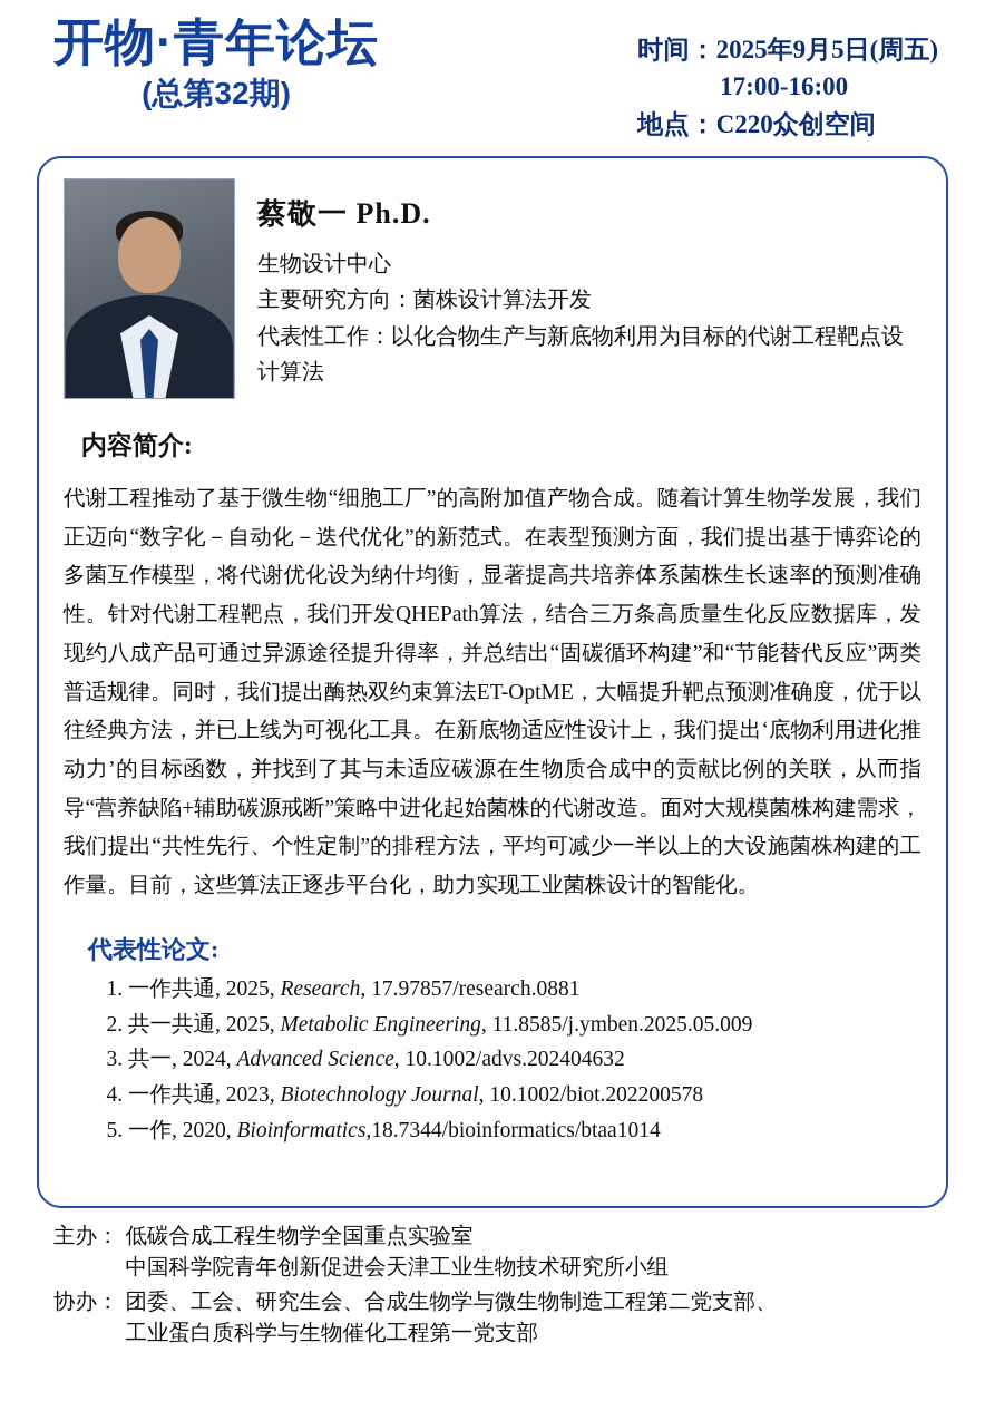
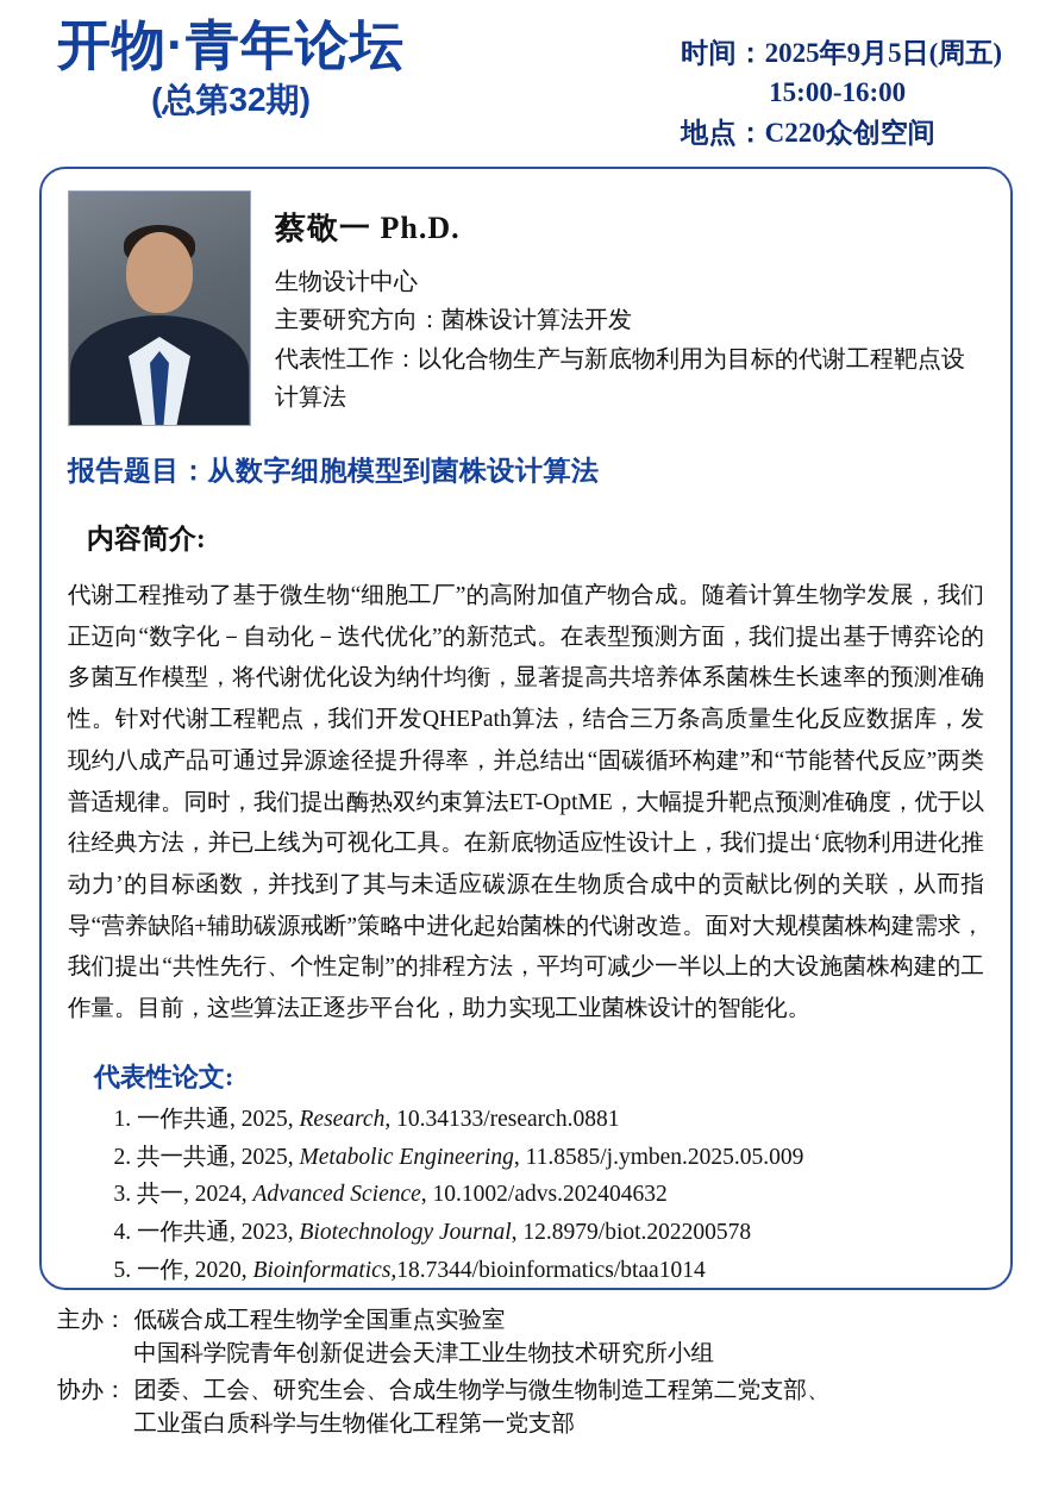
  开物·青年论坛
  (总第32期)
  时间：2025年9月5日(周五)
- 17:00-16:00
+ 15:00-16:00
  地点：C220众创空间
  蔡敬一 Ph.D.
  生物设计中心
  主要研究方向：菌株设计算法开发
  代表性工作：以化合物生产与新底物利用为目标的代谢工程靶点设计算法
+ 报告题目：从数字细胞模型到菌株设计算法
  内容简介:
  代谢工程推动了基于微生物“细胞工厂”的高附加值产物合成。随着计算生物学发展，我们正迈向“数字化－自动化－迭代优化”的新范式。在表型预测方面，我们提出基于博弈论的多菌互作模型，将代谢优化设为纳什均衡，显著提高共培养体系菌株生长速率的预测准确性。针对代谢工程靶点，我们开发QHEPath算法，结合三万条高质量生化反应数据库，发现约八成产品可通过异源途径提升得率，并总结出“固碳循环构建”和“节能替代反应”两类普适规律。同时，我们提出酶热双约束算法ET-OptME，大幅提升靶点预测准确度，优于以往经典方法，并已上线为可视化工具。在新底物适应性设计上，我们提出‘底物利用进化推动力’的目标函数，并找到了其与未适应碳源在生物质合成中的贡献比例的关联，从而指导“营养缺陷+辅助碳源戒断”策略中进化起始菌株的代谢改造。面对大规模菌株构建需求，我们提出“共性先行、个性定制”的排程方法，平均可减少一半以上的大设施菌株构建的工作量。目前，这些算法正逐步平台化，助力实现工业菌株设计的智能化。
  代表性论文:
- 一作共通, 2025, Research, 17.97857/research.0881
+ 一作共通, 2025, Research, 10.34133/research.0881
  共一共通, 2025, Metabolic Engineering, 11.8585/j.ymben.2025.05.009
  共一, 2024, Advanced Science, 10.1002/advs.202404632
- 一作共通, 2023, Biotechnology Journal, 10.1002/biot.202200578
+ 一作共通, 2023, Biotechnology Journal, 12.8979/biot.202200578
  一作, 2020, Bioinformatics,18.7344/bioinformatics/btaa1014
  主办：
  低碳合成工程生物学全国重点实验室
  中国科学院青年创新促进会天津工业生物技术研究所小组
  协办：
  团委、工会、研究生会、合成生物学与微生物制造工程第二党支部、
  工业蛋白质科学与生物催化工程第一党支部
